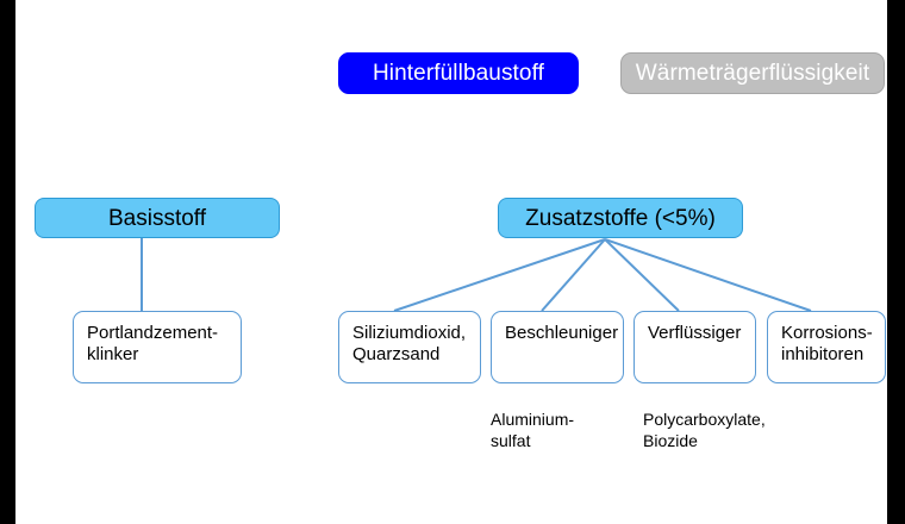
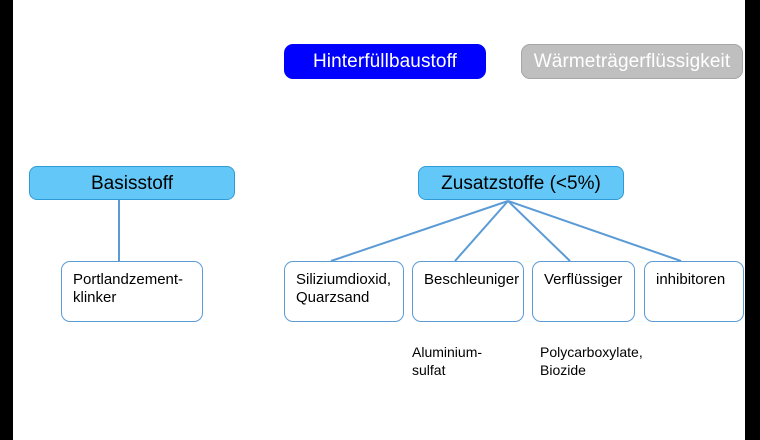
  Hinterfüllbaustoff
  Wärmeträgerflüssigkeit
  Basisstoff
  Zusatzstoffe (<5%)
  Portlandzement-
  klinker
  Siliziumdioxid,
  Quarzsand
  Beschleuniger
  Verflüssiger
- Korrosions-
  inhibitoren
  Aluminium-
  sulfat
  Polycarboxylate,
  Biozide
